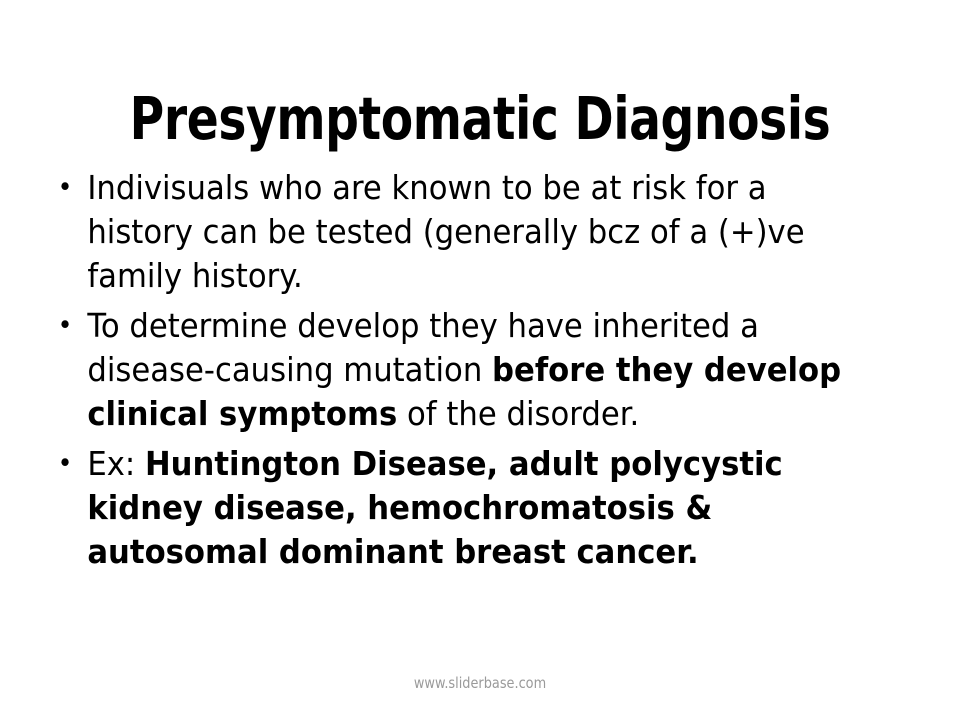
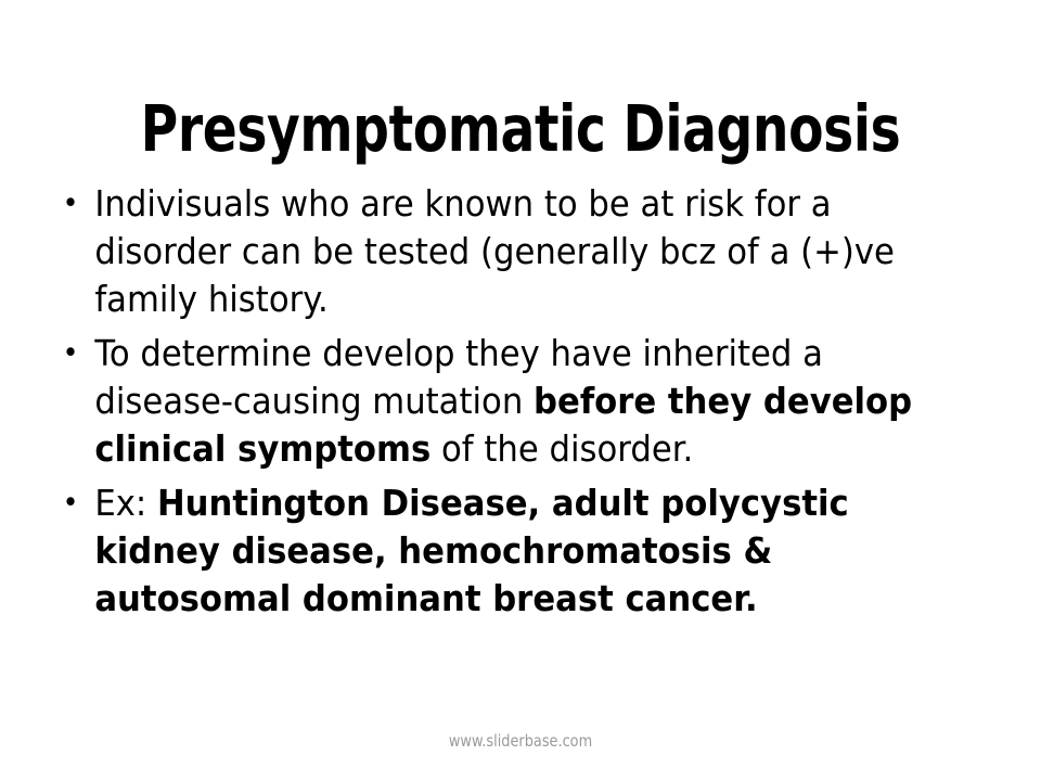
  Presymptomatic Diagnosis
  •
- Indivisuals who are known to be at risk for a history can be tested (generally bcz of a (+)ve family history.
+ Indivisuals who are known to be at risk for a disorder can be tested (generally bcz of a (+)ve family history.
  •
  To determine develop they have inherited a disease-causing mutation before they develop clinical symptoms of the disorder.
  •
  Ex: Huntington Disease, adult polycystic kidney disease, hemochromatosis & autosomal dominant breast cancer.
  www.sliderbase.com
